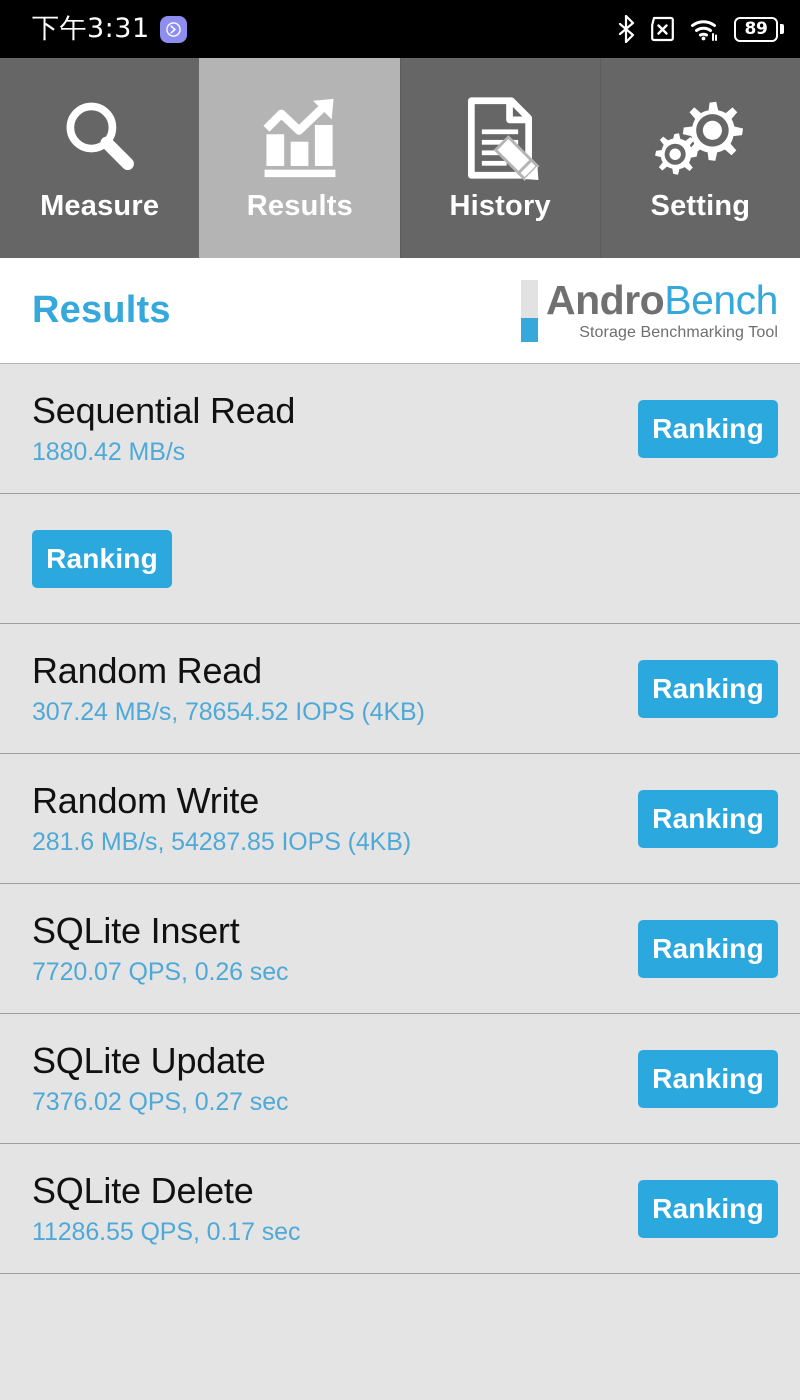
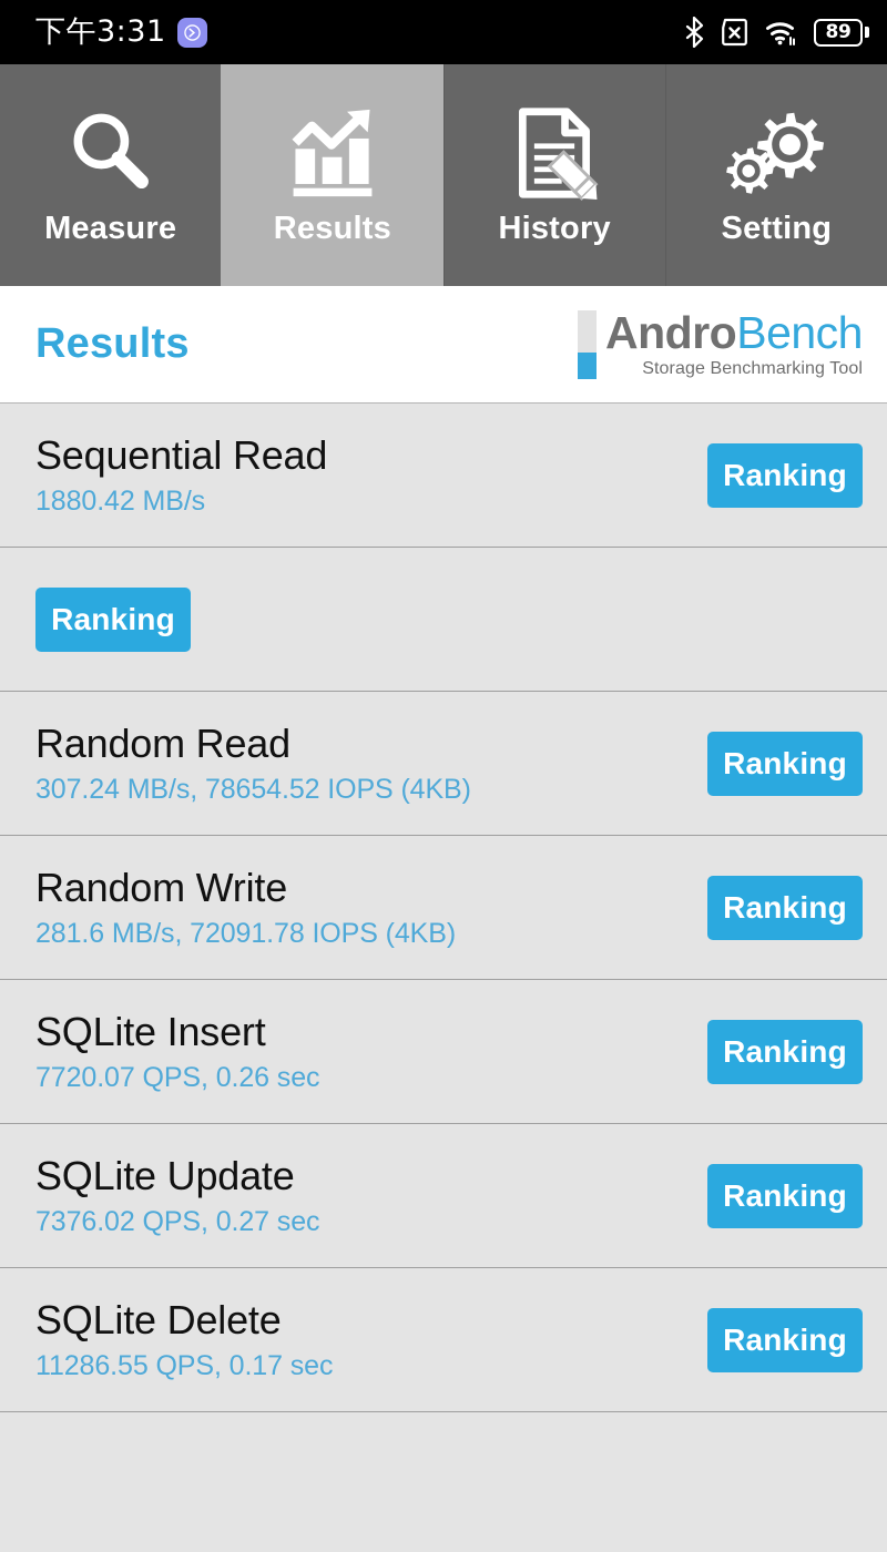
  下午3:31
  89
  Measure
  Results
  History
  Setting
  Results
  AndroBench
  Storage Benchmarking Tool
  Sequential Read
  1880.42 MB/s
  Ranking
  Ranking
  Random Read
  307.24 MB/s, 78654.52 IOPS (4KB)
  Ranking
  Random Write
- 281.6 MB/s, 54287.85 IOPS (4KB)
+ 281.6 MB/s, 72091.78 IOPS (4KB)
  Ranking
  SQLite Insert
  7720.07 QPS, 0.26 sec
  Ranking
  SQLite Update
  7376.02 QPS, 0.27 sec
  Ranking
  SQLite Delete
  11286.55 QPS, 0.17 sec
  Ranking
